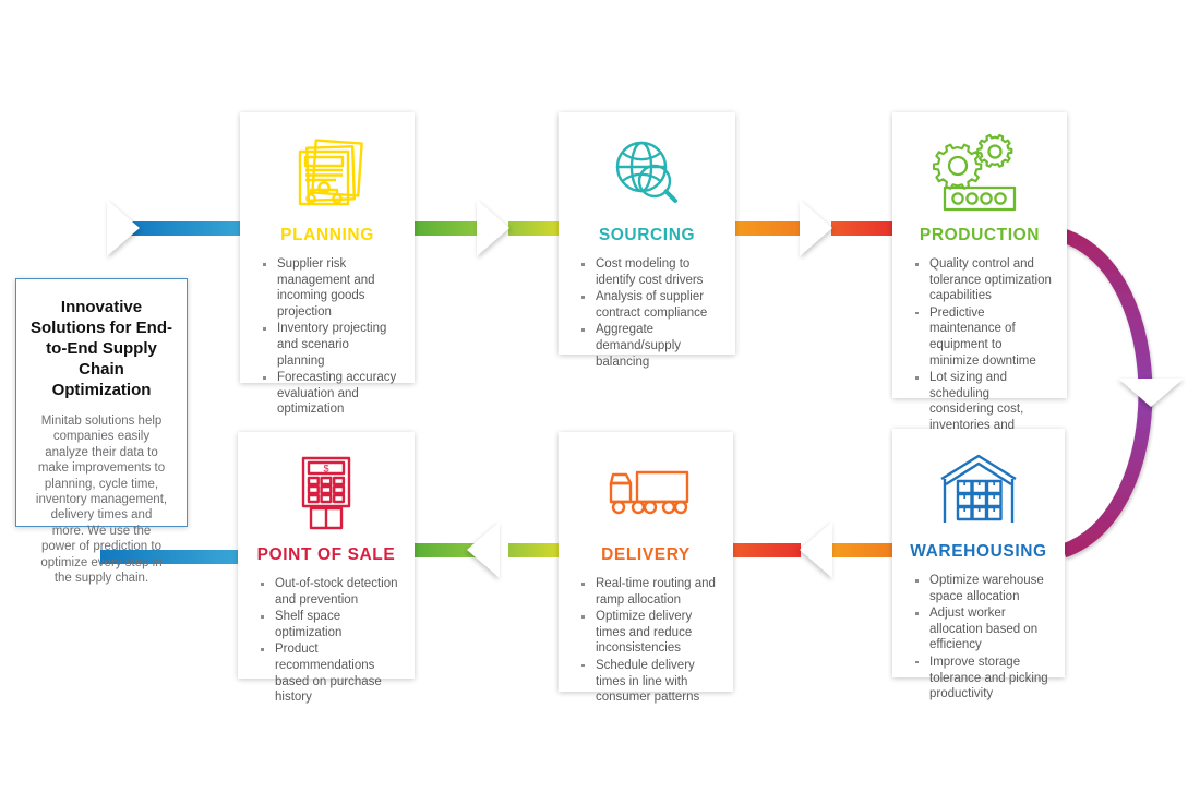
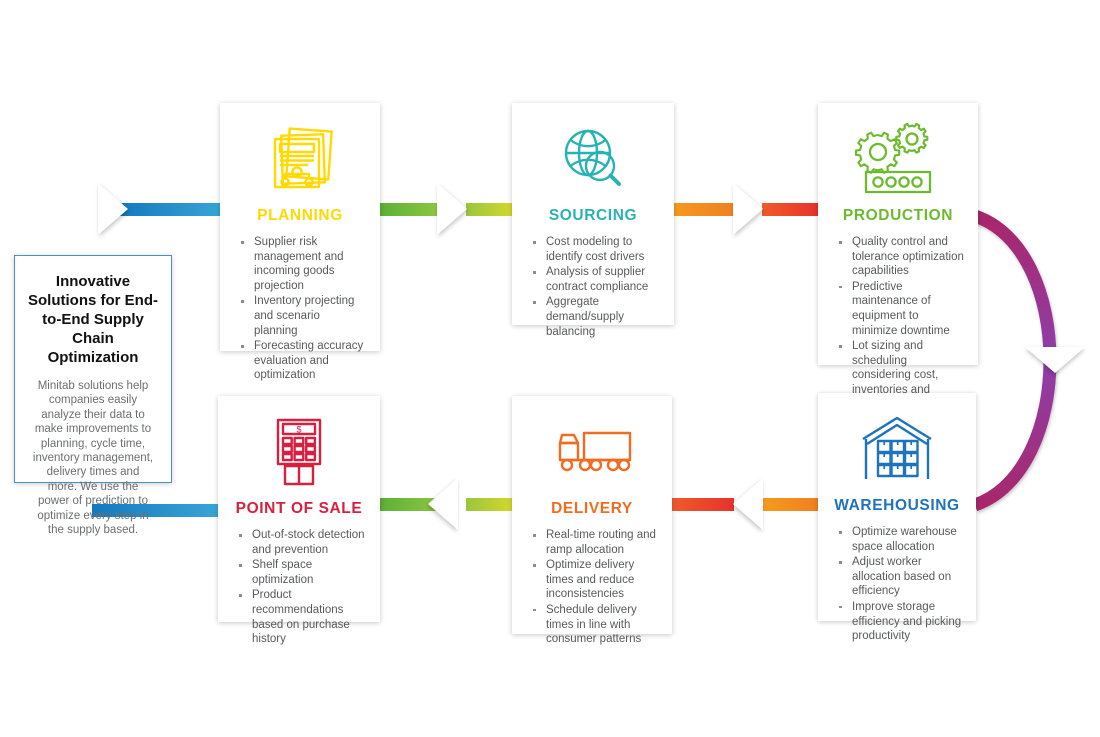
  Innovative Solutions for End-to-End Supply Chain Optimization
- Minitab solutions help companies easily analyze their data to make improvements to planning, cycle time, inventory management, delivery times and more. We use the power of prediction to optimize every step in the supply chain.
+ Minitab solutions help companies easily analyze their data to make improvements to planning, cycle time, inventory management, delivery times and more. We use the power of prediction to optimize every step in the supply based.
  PLANNING
  Supplier risk management and incoming goods projection
  Inventory projecting and scenario planning
  Forecasting accuracy evaluation and optimization
  SOURCING
  Cost modeling to identify cost drivers
  Analysis of supplier contract compliance
  Aggregate demand/supply balancing
  PRODUCTION
  Quality control and tolerance optimization capabilities
  Predictive maintenance of equipment to minimize downtime
  Lot sizing and scheduling considering cost, inventories and
  WAREHOUSING
  Optimize warehouse space allocation
  Adjust worker allocation based on efficiency
- Improve storage tolerance and picking productivity
+ Improve storage efficiency and picking productivity
  DELIVERY
  Real-time routing and ramp allocation
  Optimize delivery times and reduce inconsistencies
  Schedule delivery times in line with consumer patterns
  $
  POINT OF SALE
  Out-of-stock detection and prevention
  Shelf space optimization
  Product recommendations based on purchase history
